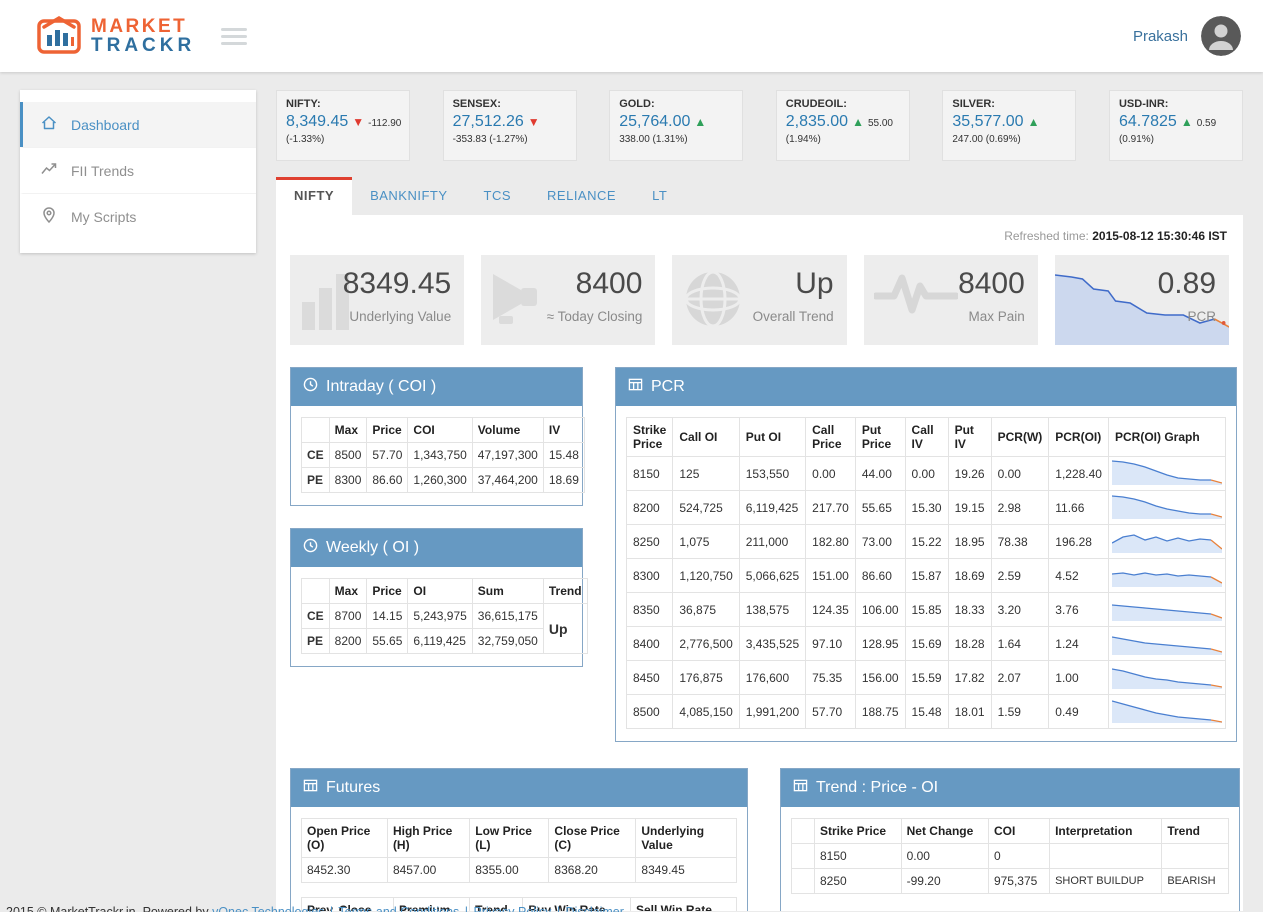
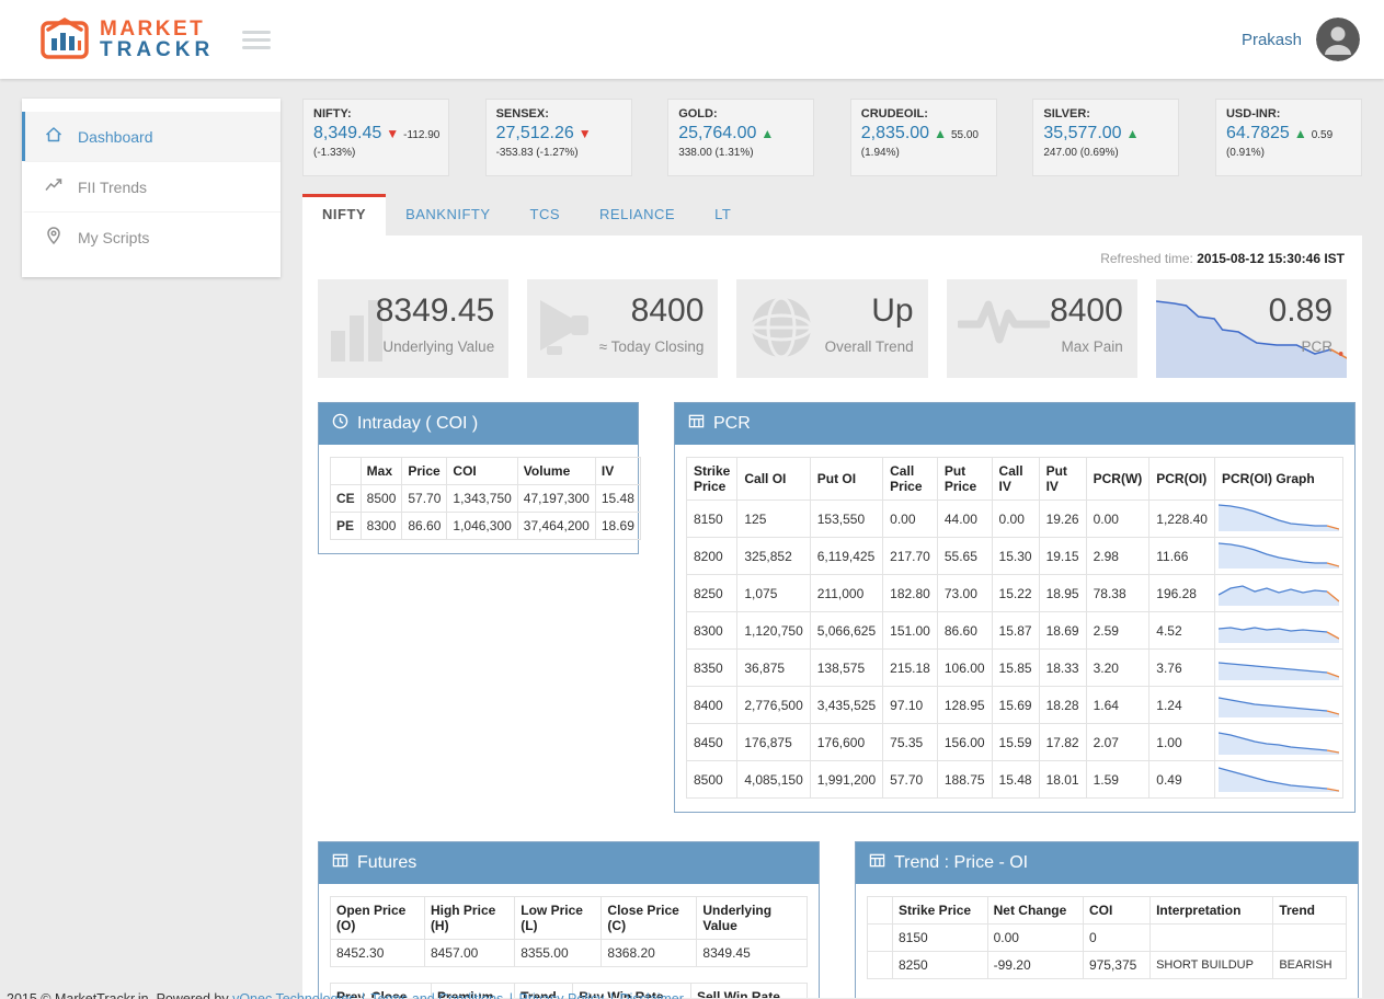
  MARKET
  TRACKR
  Prakash
  Dashboard
  FII Trends
  My Scripts
  NIFTY:
  8,349.45
  ▼
  -112.90
  (-1.33%)
  SENSEX:
  27,512.26
  ▼
  -353.83 (-1.27%)
  GOLD:
  25,764.00
  ▲
  338.00 (1.31%)
  CRUDEOIL:
  2,835.00
  ▲
  55.00
  (1.94%)
  SILVER:
  35,577.00
  ▲
  247.00 (0.69%)
  USD-INR:
  64.7825
  ▲
  0.59
  (0.91%)
  NIFTY
  BANKNIFTY
  TCS
  RELIANCE
  LT
  Refreshed time: 2015-08-12 15:30:46 IST
  8349.45
  Underlying Value
  8400
  ≈ Today Closing
  Up
  Overall Trend
  8400
  Max Pain
  0.89
  PCR
  Intraday ( COI )
  	Max	Price	COI	Volume	IV
  CE	8500	57.70	1,343,750	47,197,300	15.48
- PE	8300	86.60	1,260,300	37,464,200	18.69
+ PE	8300	86.60	1,046,300	37,464,200	18.69
- Weekly ( OI )
- 	Max	Price	OI	Sum	Trend
- CE	8700	14.15	5,243,975	36,615,175	Up
- PE	8200	55.65	6,119,425	32,759,050
  PCR
  Strike Price	Call OI	Put OI	Call Price	Put Price	Call IV	Put IV	PCR(W)	PCR(OI)	PCR(OI) Graph
  8150	125	153,550	0.00	44.00	0.00	19.26	0.00	1,228.40
- 8200	524,725	6,119,425	217.70	55.65	15.30	19.15	2.98	11.66
+ 8200	325,852	6,119,425	217.70	55.65	15.30	19.15	2.98	11.66
  8250	1,075	211,000	182.80	73.00	15.22	18.95	78.38	196.28
  8300	1,120,750	5,066,625	151.00	86.60	15.87	18.69	2.59	4.52
- 8350	36,875	138,575	124.35	106.00	15.85	18.33	3.20	3.76
+ 8350	36,875	138,575	215.18	106.00	15.85	18.33	3.20	3.76
  8400	2,776,500	3,435,525	97.10	128.95	15.69	18.28	1.64	1.24
  8450	176,875	176,600	75.35	156.00	15.59	17.82	2.07	1.00
  8500	4,085,150	1,991,200	57.70	188.75	15.48	18.01	1.59	0.49
  Futures
  Open Price (O)	High Price (H)	Low Price (L)	Close Price (C)	Underlying Value
  8452.30	8457.00	8355.00	8368.20	8349.45
  Prev. Close	Premium	Trend	Buy Win Rate	Sell Win Rate
  Trend : Price - OI
  	Strike Price	Net Change	COI	Interpretation	Trend
  	8150	0.00	0
  	8250	-99.20	975,375	SHORT BUILDUP	BEARISH
